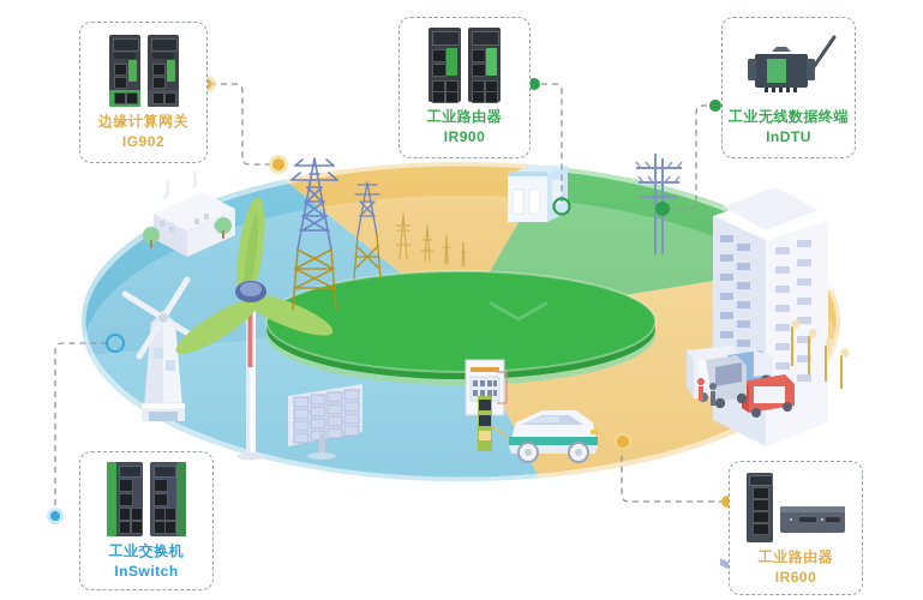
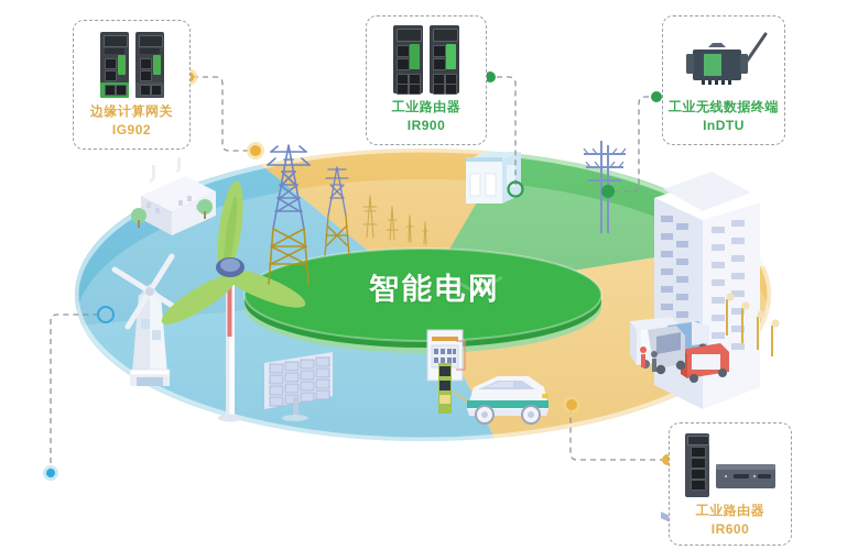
+ 智能电网
  边缘计算网关
  IG902
  工业路由器
  IR900
  工业无线数据终端
  InDTU
- 工业交换机
- InSwitch
  工业路由器
  IR600
